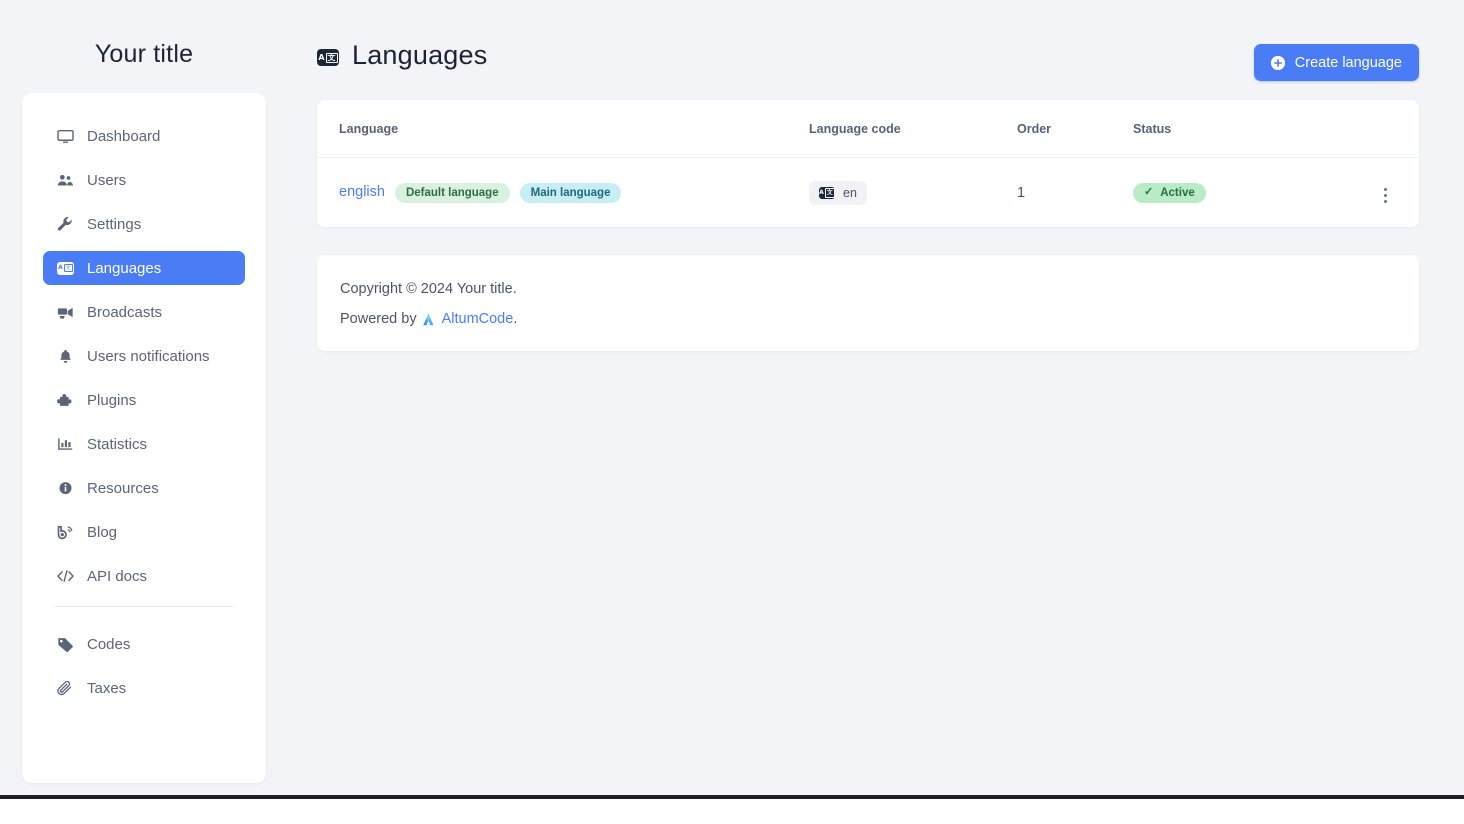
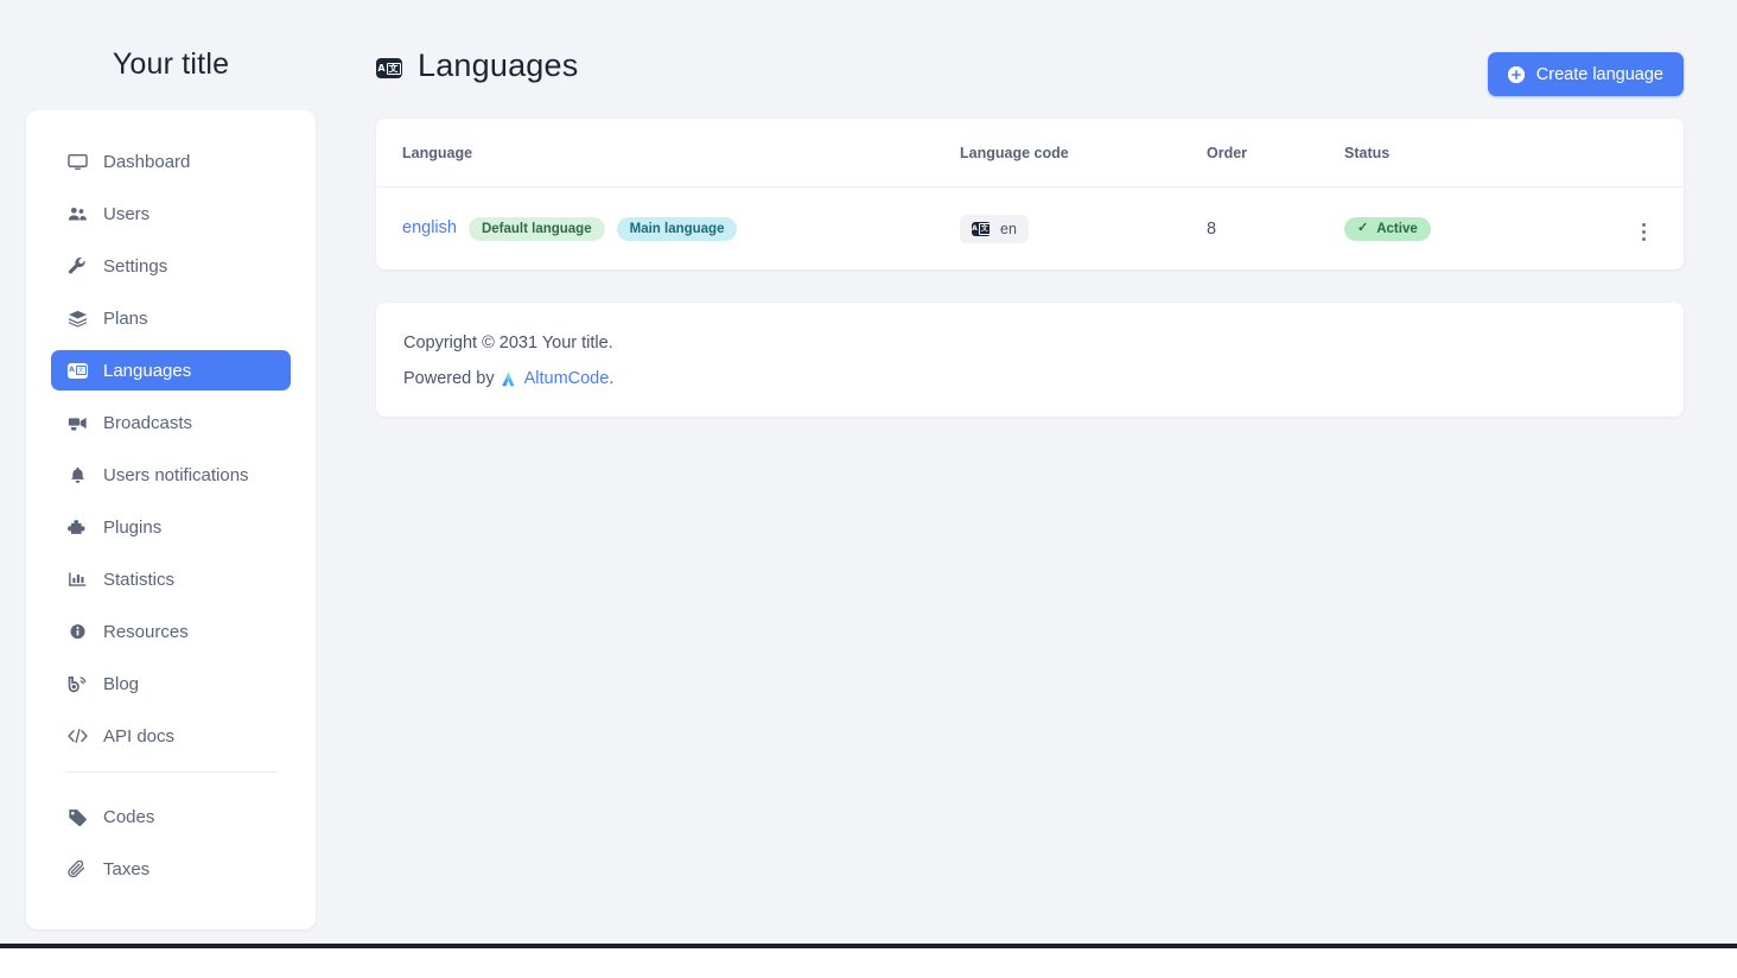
  Your title
  Dashboard
  Users
  Settings
+ Plans
  Languages
  Broadcasts
  Users notifications
  Plugins
  Statistics
  Resources
  Blog
  API docs
  Codes
  Taxes
  A
  文
  Languages
  Create language
  Language	Language code	Order	Status
- english Default language Main language	en	1	✓ Active
+ english Default language Main language	en	8	✓ Active
- Copyright © 2024 Your title.
+ Copyright © 2031 Your title.
  Powered by
  AltumCode
  .
